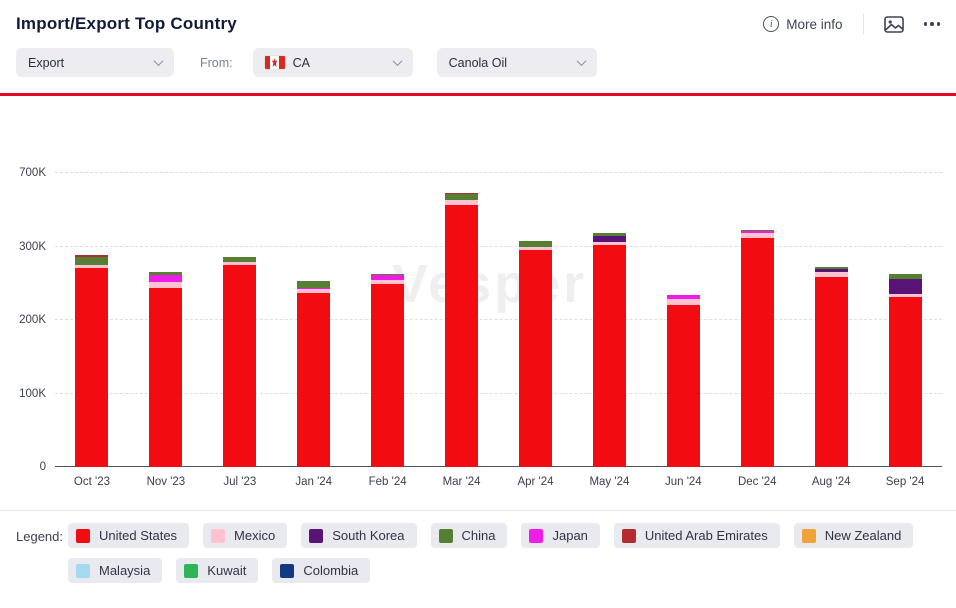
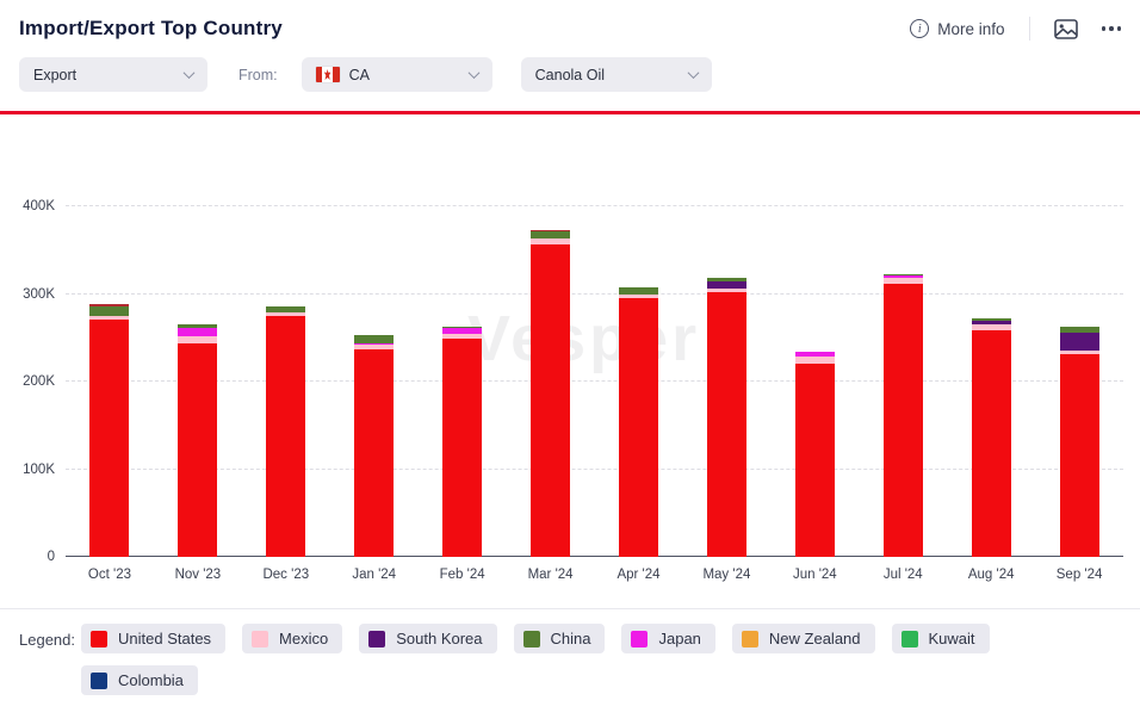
  Import/Export Top Country
  i
  More info
  Export
  From:
  CA
  Canola Oil
  0
  100K
  200K
  300K
- 700K
+ 400K
  Oct '23
  Nov '23
- Jul '23
+ Dec '23
  Jan '24
  Feb '24
  Mar '24
  Apr '24
  May '24
  Jun '24
- Dec '24
+ Jul '24
  Aug '24
  Sep '24
  Legend:
  United States
  Mexico
  South Korea
  China
  Japan
- United Arab Emirates
  New Zealand
- Malaysia
  Kuwait
  Colombia
